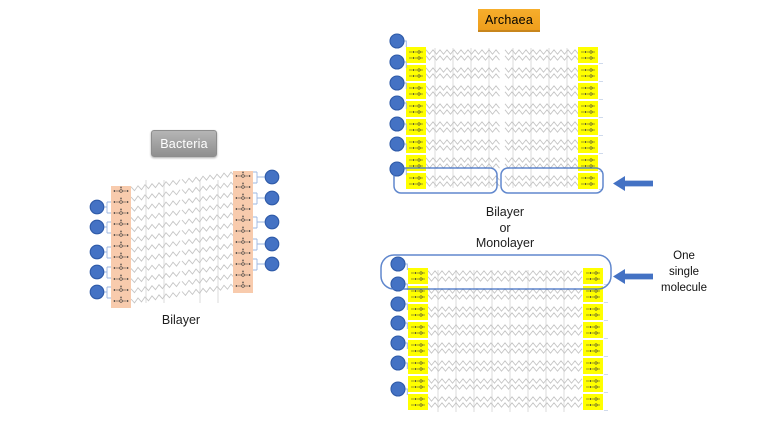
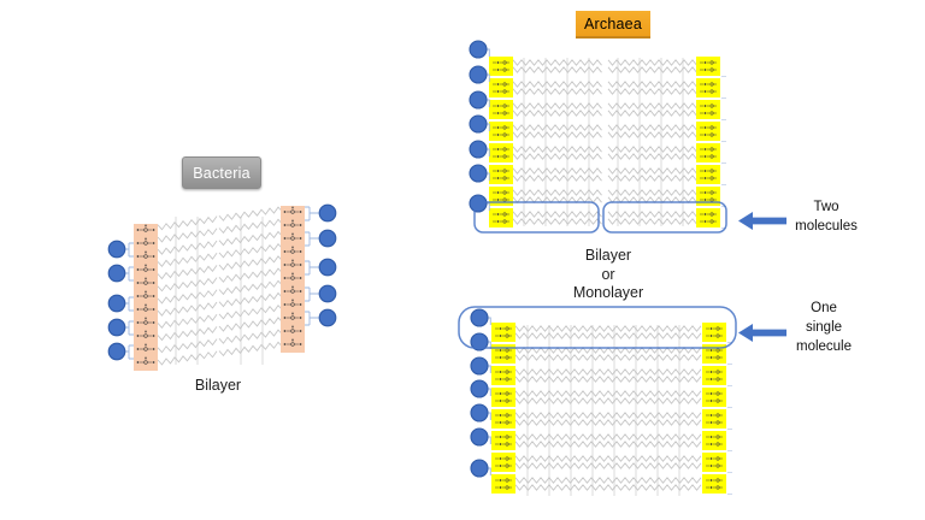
  Bacteria
  Bilayer
  Archaea
  Bilayer
  or
  Monolayer
+ Two molecules
  One single molecule
